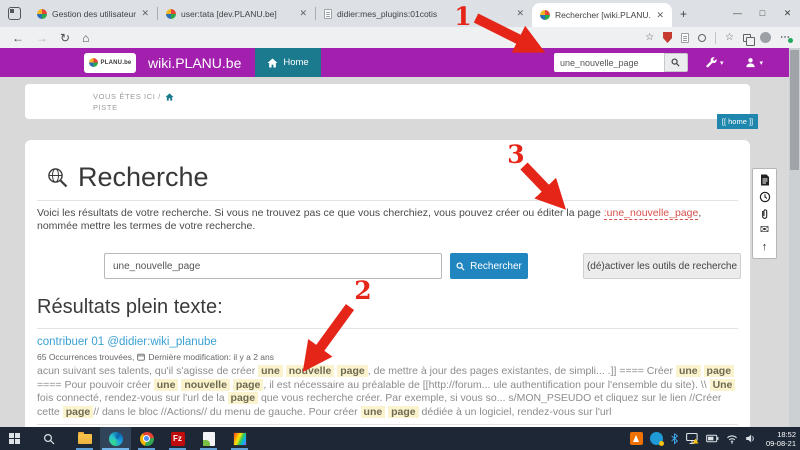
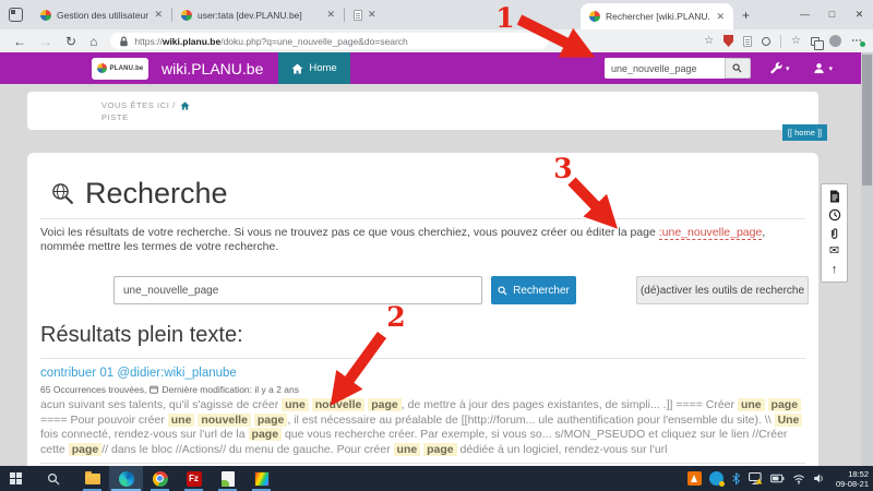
  Gestion des utilisateur
  ✕
  user:tata [dev.PLANU.be]
  ✕
- didier:mes_plugins:01cotis
  ✕
  Rechercher [wiki.PLANU.
  ✕
  +
  —
  □
  ✕
  ←
  →
  ↻
  ⌂
+ https://wiki.planu.be/doku.php?q=une_nouvelle_page&do=search
  ☆
  ☆
  ⋯
  wiki.PLANU.be
  Home
  une_nouvelle_page
  VOUS ÊTES ICI /
  PISTE
  [[ home ]]
  Recherche
  Voici les résultats de votre recherche. Si vous ne trouvez pas ce que vous cherchiez, vous pouvez créer ou éditer la page :une_nouvelle_page, nommée mettre les termes de votre recherche.
  une_nouvelle_page
  Rechercher
  (dé)activer les outils de recherche
  Résultats plein texte:
  contribuer 01 @didier:wiki_planube
  65 Occurrences trouvées,
  Dernière modification: il y a 2 ans
  acun suivant ses talents, qu'il s'agisse de créer une nouvelle page , de mettre à jour des pages existantes, de simpli... .]] ==== Créer une page ==== Pour pouvoir créer une nouvelle page , il est nécessaire au préalable de [[http://forum... ule authentification pour l'ensemble du site). \\ Une fois connecté, rendez-vous sur l'url de la page que vous recherche créer. Par exemple, si vous so... s/MON_PSEUDO et cliquez sur le lien //Créer cette page // dans le bloc //Actions// du menu de gauche. Pour créer une page dédiée à un logiciel, rendez-vous sur l'url
  ✉
  ↑
  Fz
  18:52
  09-08-21
  1
  2
  3
